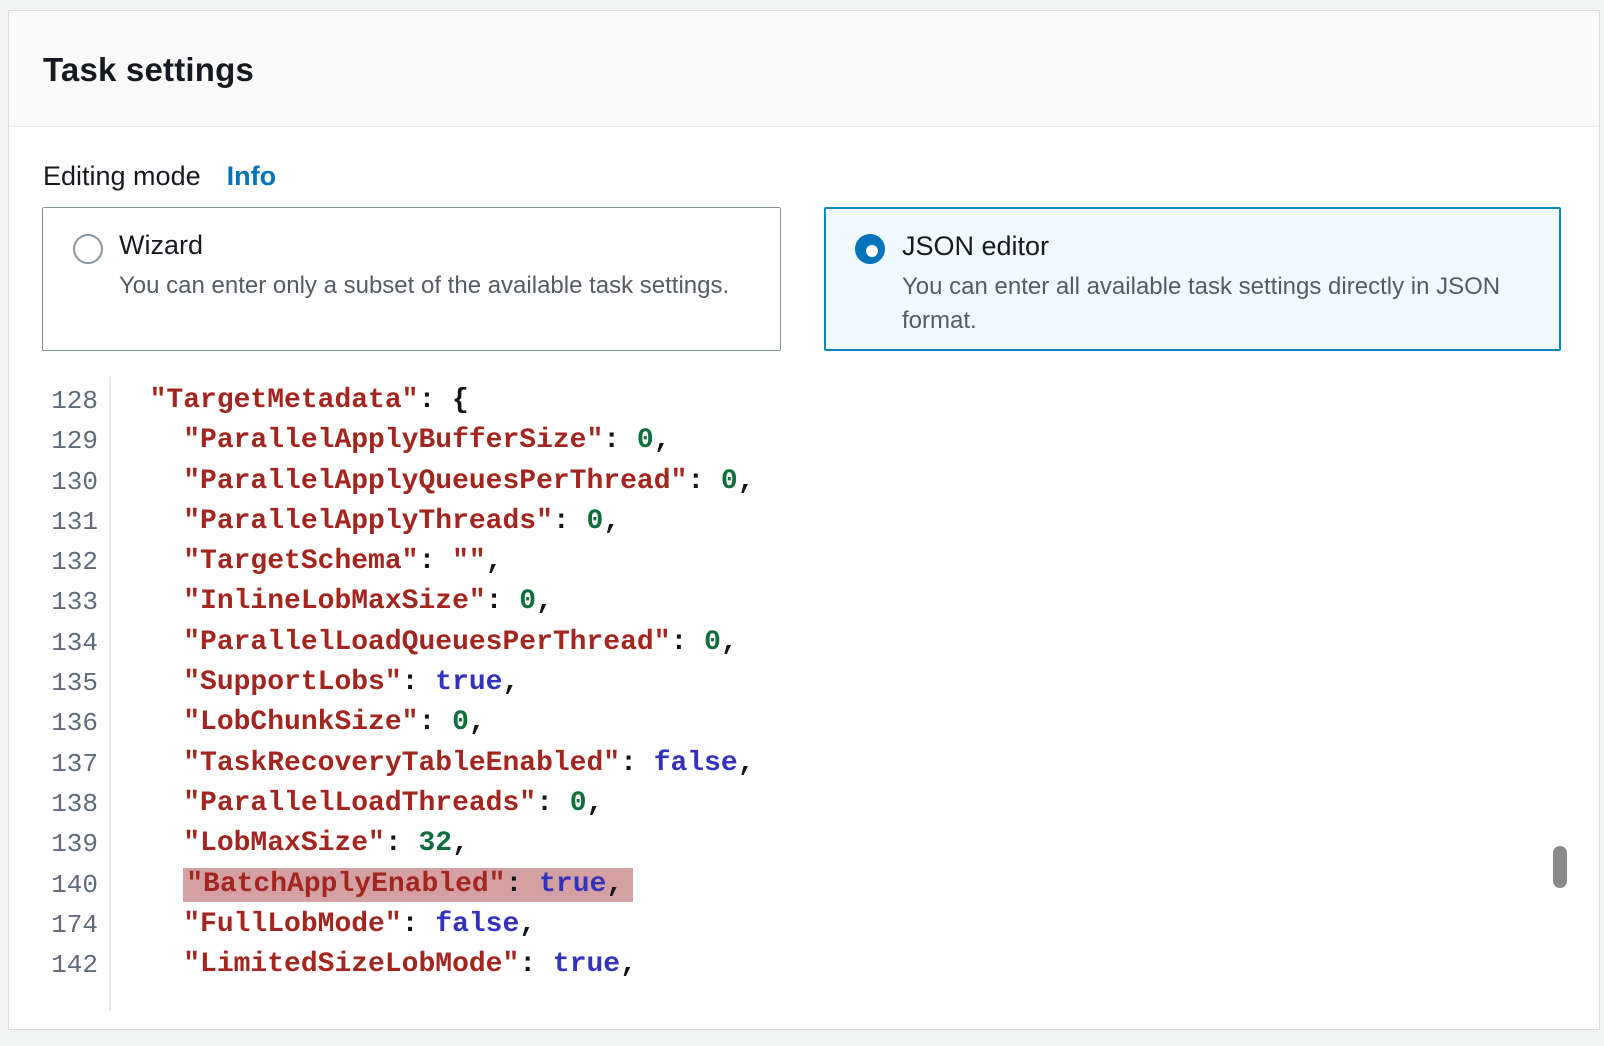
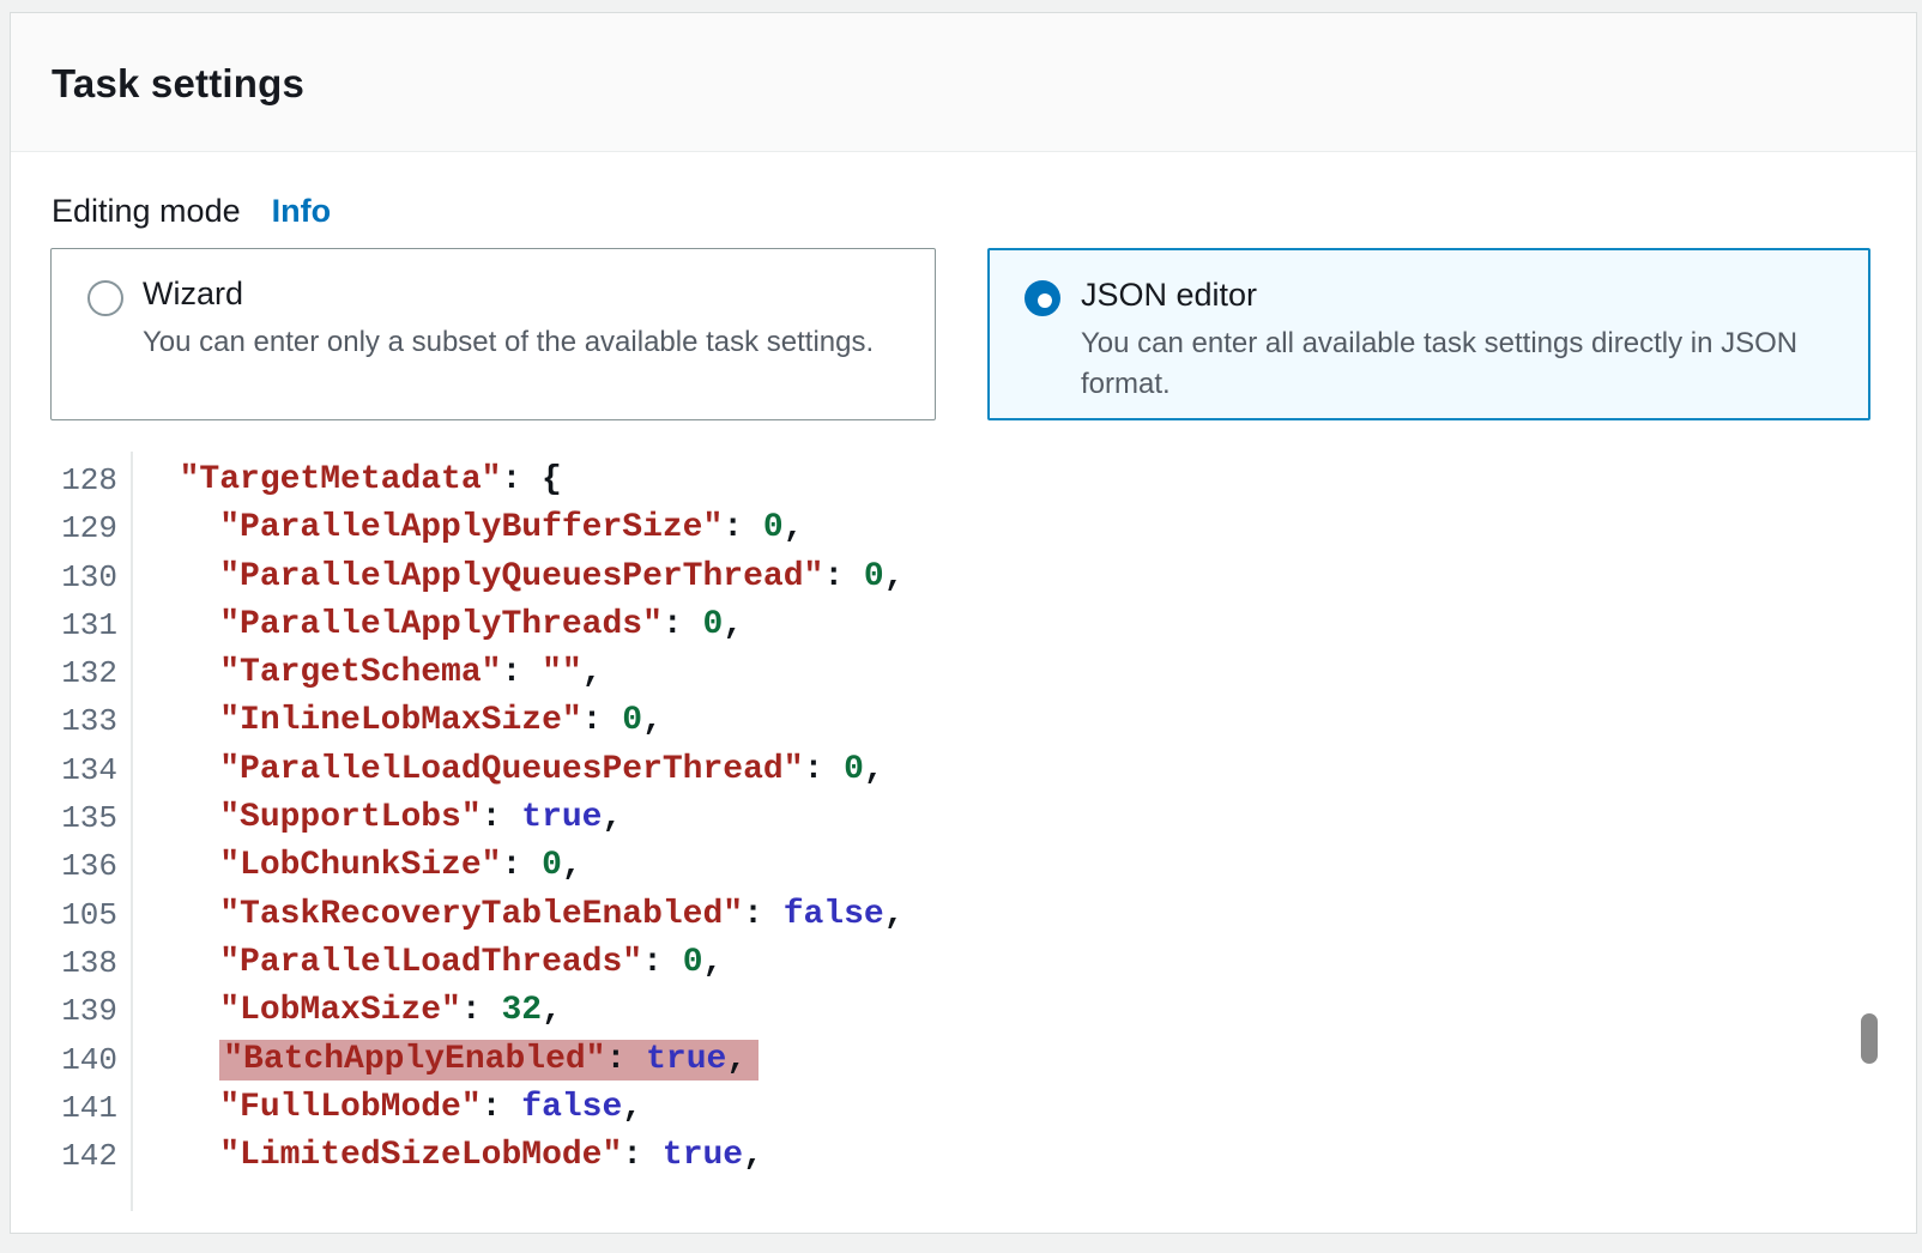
  Task settings
  Editing mode Info
  Wizard
  You can enter only a subset of the available task settings.
  JSON editor
  You can enter all available task settings directly in JSON format.
  128
  "TargetMetadata": {
  129
  "ParallelApplyBufferSize": 0,
  130
  "ParallelApplyQueuesPerThread": 0,
  131
  "ParallelApplyThreads": 0,
  132
  "TargetSchema": "",
  133
  "InlineLobMaxSize": 0,
  134
  "ParallelLoadQueuesPerThread": 0,
  135
  "SupportLobs": true,
  136
  "LobChunkSize": 0,
- 137
+ 105
  "TaskRecoveryTableEnabled": false,
  138
  "ParallelLoadThreads": 0,
  139
  "LobMaxSize": 32,
  140
  "BatchApplyEnabled": true,
- 174
+ 141
  "FullLobMode": false,
  142
  "LimitedSizeLobMode": true,
